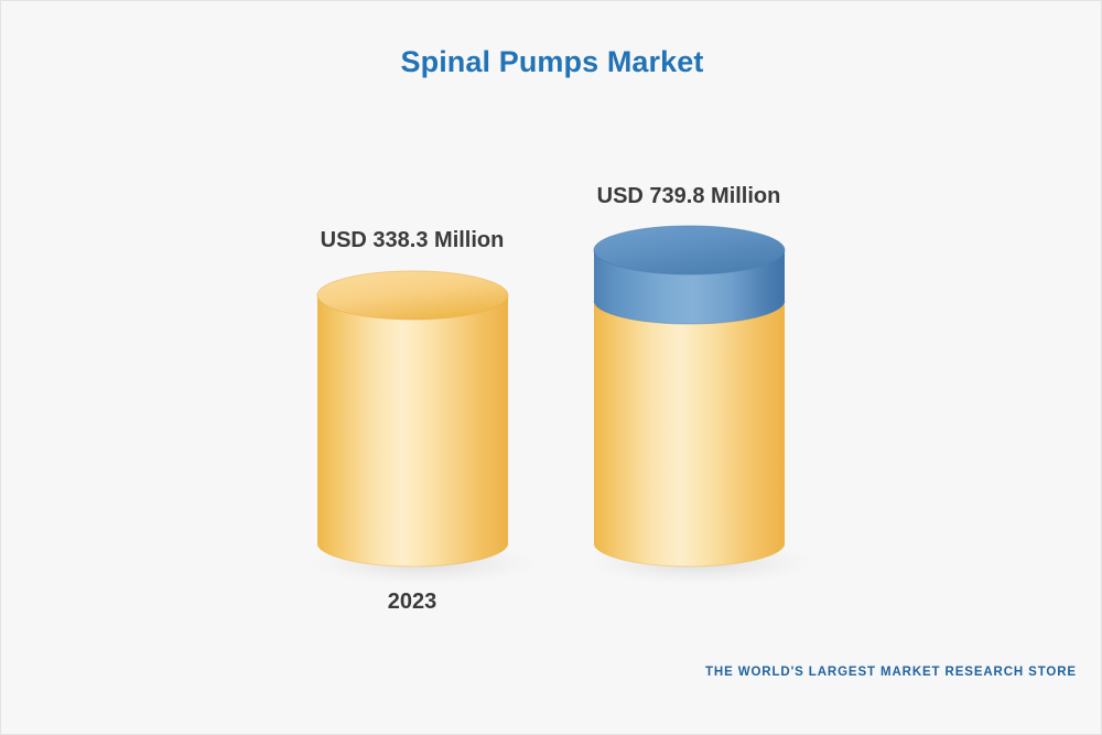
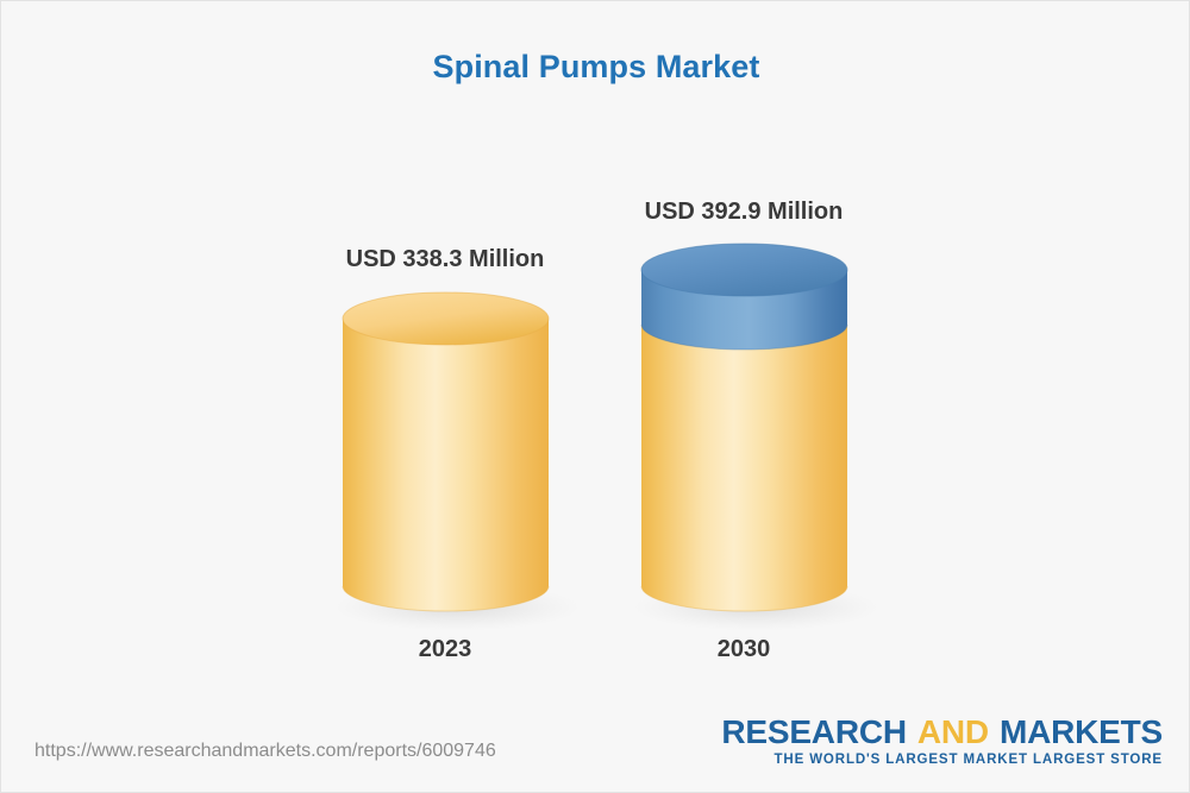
  Spinal Pumps Market
  USD 338.3 Million
- USD 739.8 Million
+ USD 392.9 Million
  2023
+ 2030
+ https://www.researchandmarkets.com/reports/6009746
+ RESEARCH AND MARKETS
- THE WORLD'S LARGEST MARKET RESEARCH STORE
+ THE WORLD'S LARGEST MARKET LARGEST STORE
